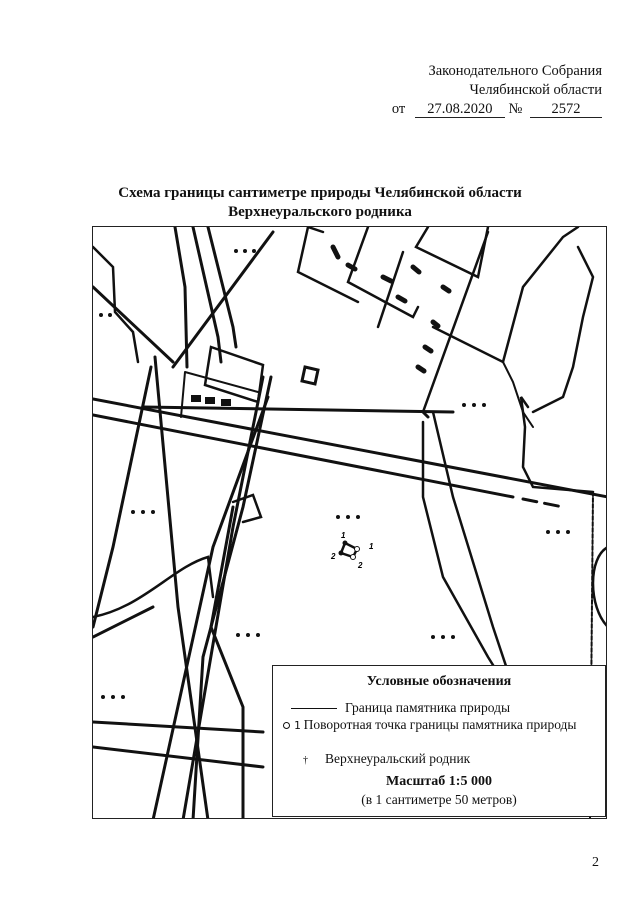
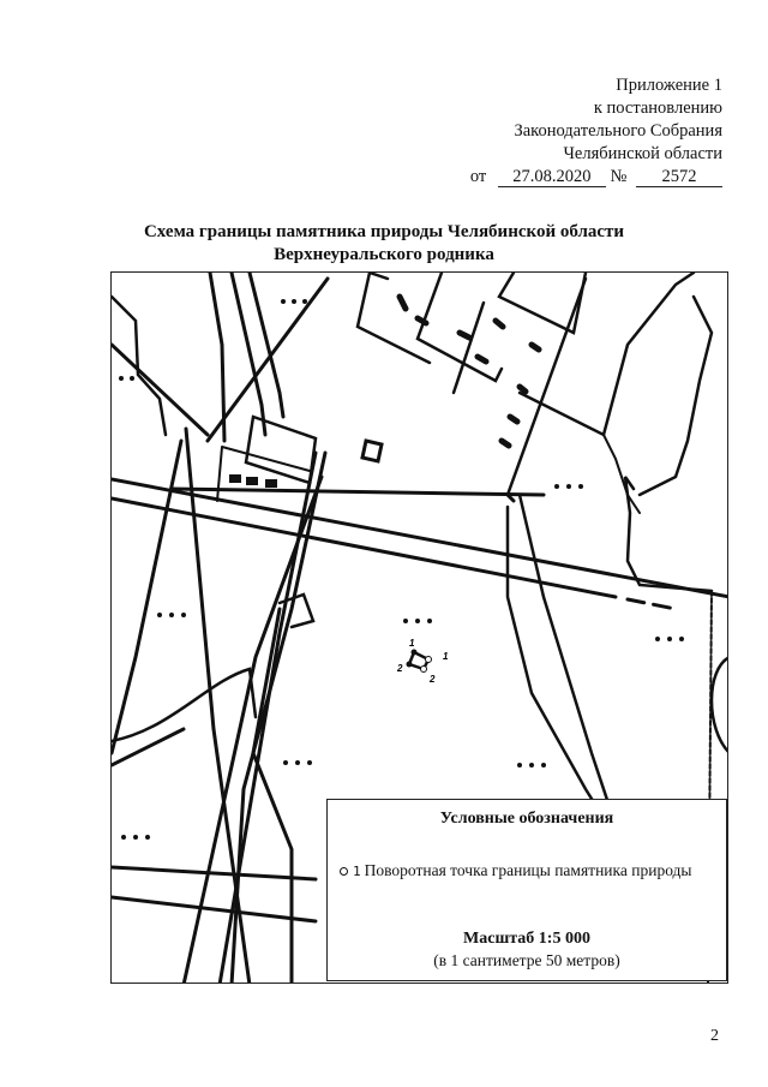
+ Приложение 1
+ к постановлению
  Законодательного Собрания
  Челябинской области
  от 27.08.2020 № 2572
- Схема границы сантиметре природы Челябинской области
+ Схема границы памятника природы Челябинской области
  Верхнеуральского родника
  1
  1
  2
  2
  Условные обозначения
- Граница памятника природы
  1 Поворотная точка границы памятника природы
- † Верхнеуральский родник
  Масштаб 1:5 000
  (в 1 сантиметре 50 метров)
  2
